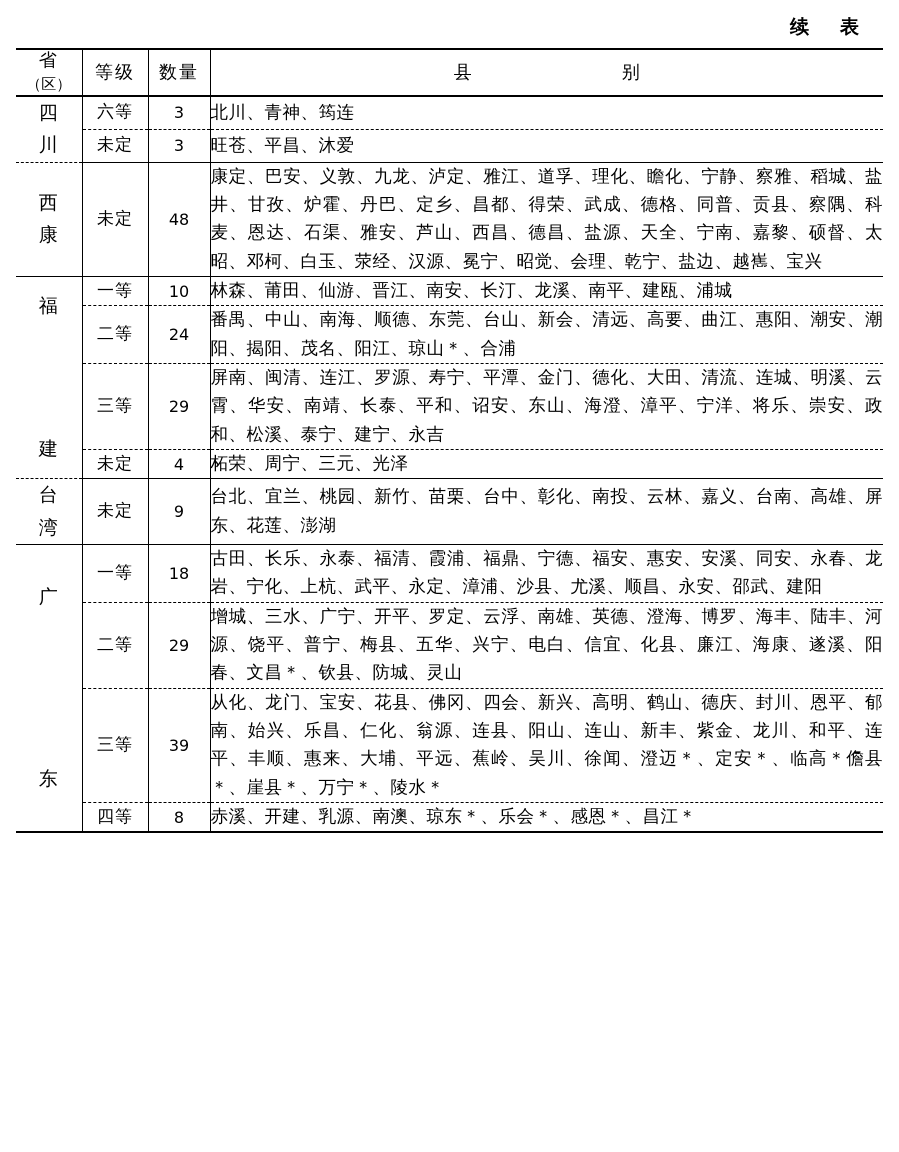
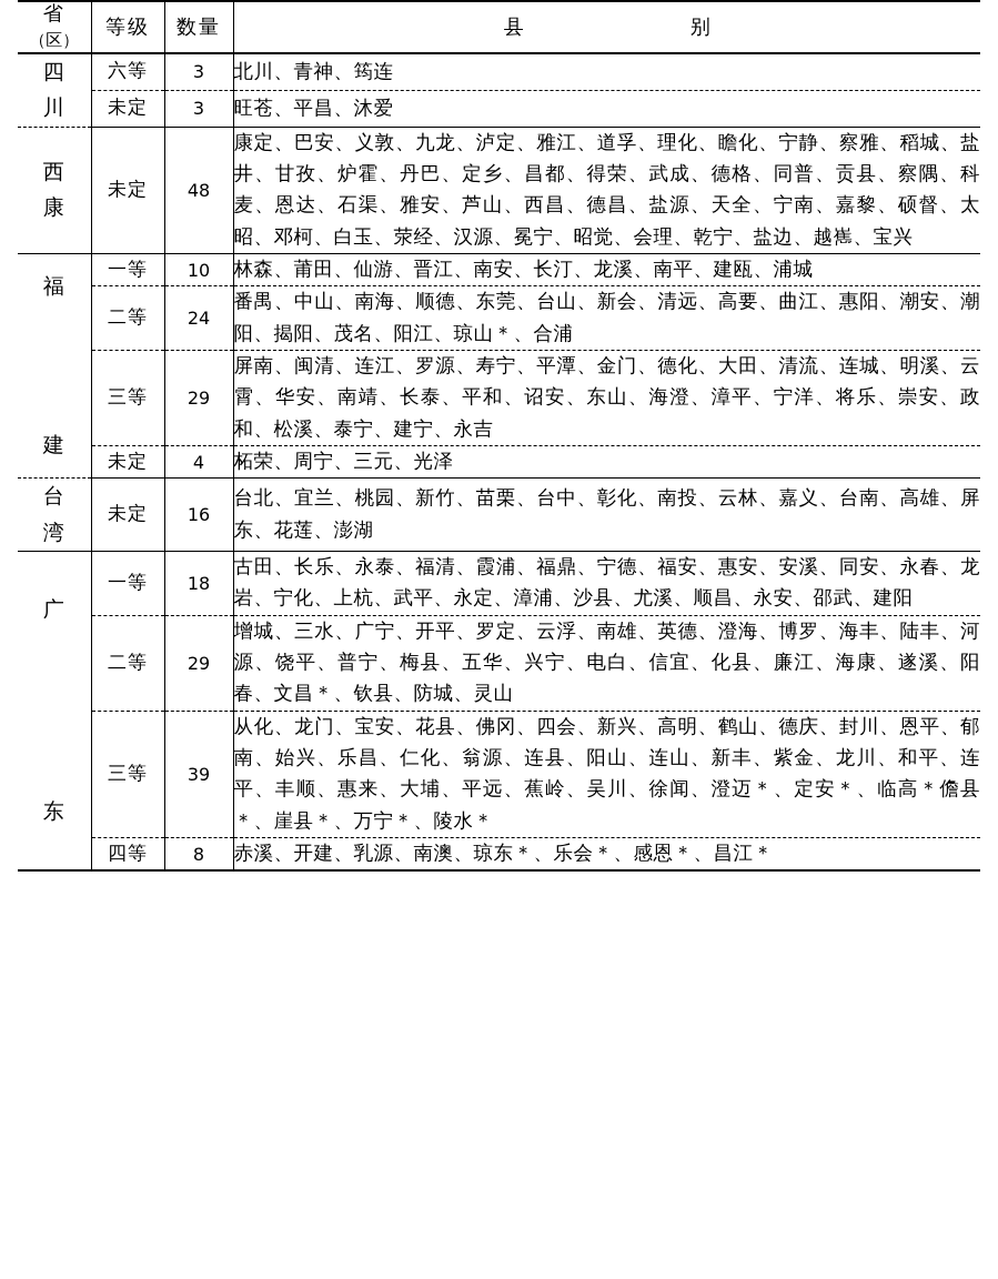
- 续 表
  省 （区）	等级	数量	县 别
  四川	六等	3	北川、青神、筠连
  未定	3	旺苍、平昌、沐爱
  西康	未定	48	康定、巴安、义敦、九龙、泸定、雅江、道孚、理化、瞻化、宁静、察雅、稻城、盐井、甘孜、炉霍、丹巴、定乡、昌都、得荣、武成、德格、同普、贡县、察隅、科麦、恩达、石渠、雅安、芦山、西昌、德昌、盐源、天全、宁南、嘉黎、硕督、太昭、邓柯、白玉、荥经、汉源、冕宁、昭觉、会理、乾宁、盐边、越嶲、宝兴
  福建	一等	10	林森、莆田、仙游、晋江、南安、长汀、龙溪、南平、建瓯、浦城
  二等	24	番禺、中山、南海、顺德、东莞、台山、新会、清远、高要、曲江、惠阳、潮安、潮阳、揭阳、茂名、阳江、琼山＊、合浦
  三等	29	屏南、闽清、连江、罗源、寿宁、平潭、金门、德化、大田、清流、连城、明溪、云霄、华安、南靖、长泰、平和、诏安、东山、海澄、漳平、宁洋、将乐、崇安、政和、松溪、泰宁、建宁、永吉
  未定	4	柘荣、周宁、三元、光泽
- 台湾	未定	9	台北、宜兰、桃园、新竹、苗栗、台中、彰化、南投、云林、嘉义、台南、高雄、屏东、花莲、澎湖
+ 台湾	未定	16	台北、宜兰、桃园、新竹、苗栗、台中、彰化、南投、云林、嘉义、台南、高雄、屏东、花莲、澎湖
  广东	一等	18	古田、长乐、永泰、福清、霞浦、福鼎、宁德、福安、惠安、安溪、同安、永春、龙岩、宁化、上杭、武平、永定、漳浦、沙县、尤溪、顺昌、永安、邵武、建阳
  二等	29	增城、三水、广宁、开平、罗定、云浮、南雄、英德、澄海、博罗、海丰、陆丰、河源、饶平、普宁、梅县、五华、兴宁、电白、信宜、化县、廉江、海康、遂溪、阳春、文昌＊、钦县、防城、灵山
  三等	39	从化、龙门、宝安、花县、佛冈、四会、新兴、高明、鹤山、德庆、封川、恩平、郁南、始兴、乐昌、仁化、翁源、连县、阳山、连山、新丰、紫金、龙川、和平、连平、丰顺、惠来、大埔、平远、蕉岭、吴川、徐闻、澄迈＊、定安＊、临高＊儋县＊、崖县＊、万宁＊、陵水＊
  四等	8	赤溪、开建、乳源、南澳、琼东＊、乐会＊、感恩＊、昌江＊
